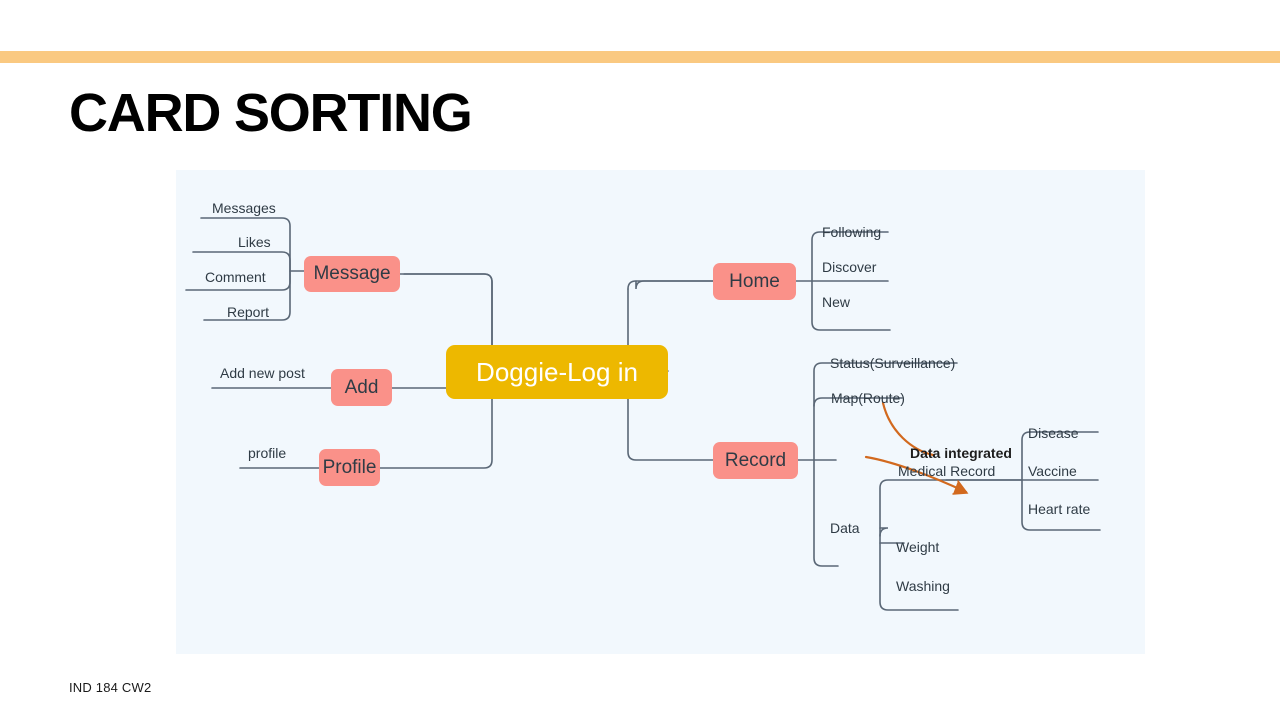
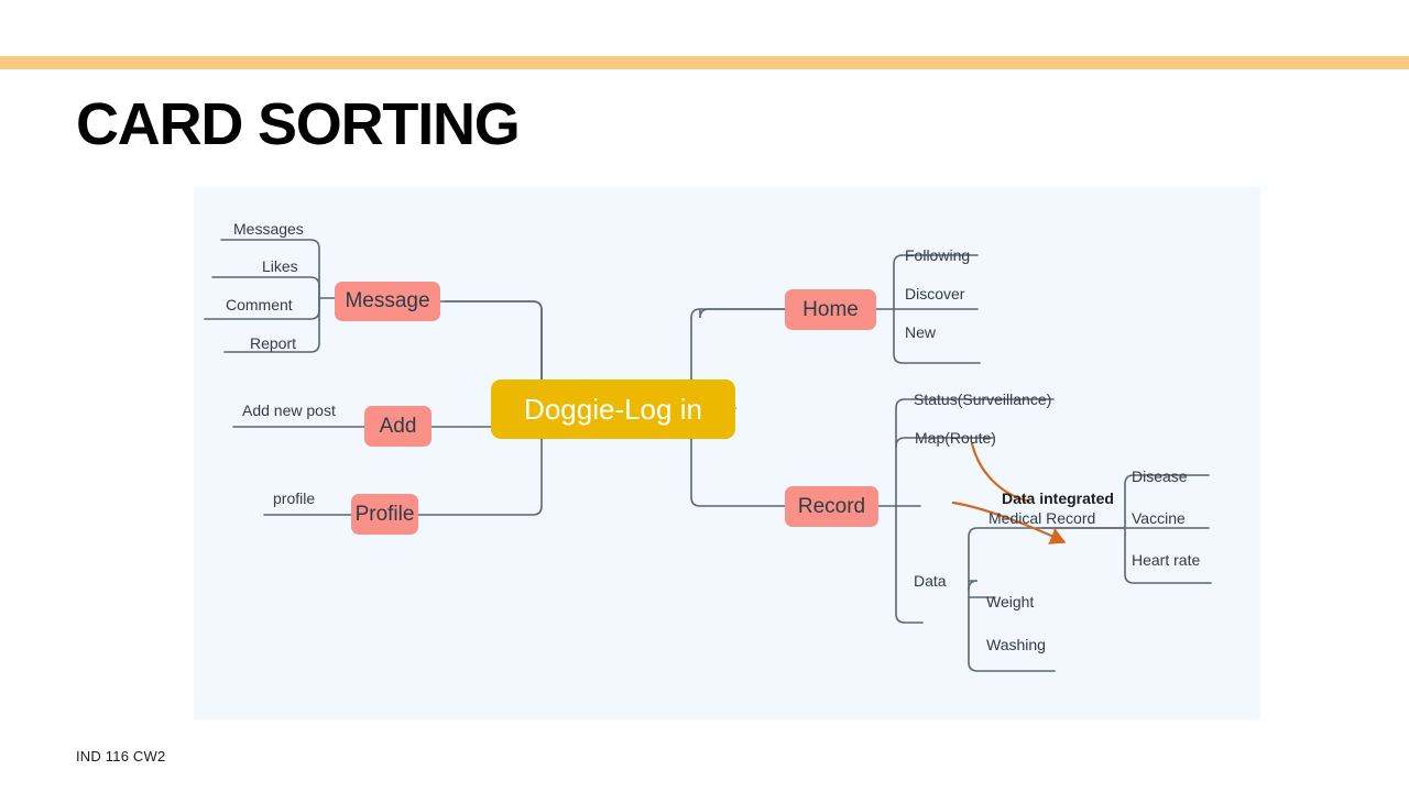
  CARD SORTING
- IND 184 CW2
+ IND 116 CW2
  Doggie-Log in
  Message
  Add
  Profile
  Home
  Record
  Messages
  Likes
  Comment
  Report
  Add new post
  profile
  Following
  Discover
  New
  Status(Surveillance)
  Map(Route)
  Data
  Medical Record
  Weight
  Washing
  Disease
  Vaccine
  Heart rate
  Data integrated
